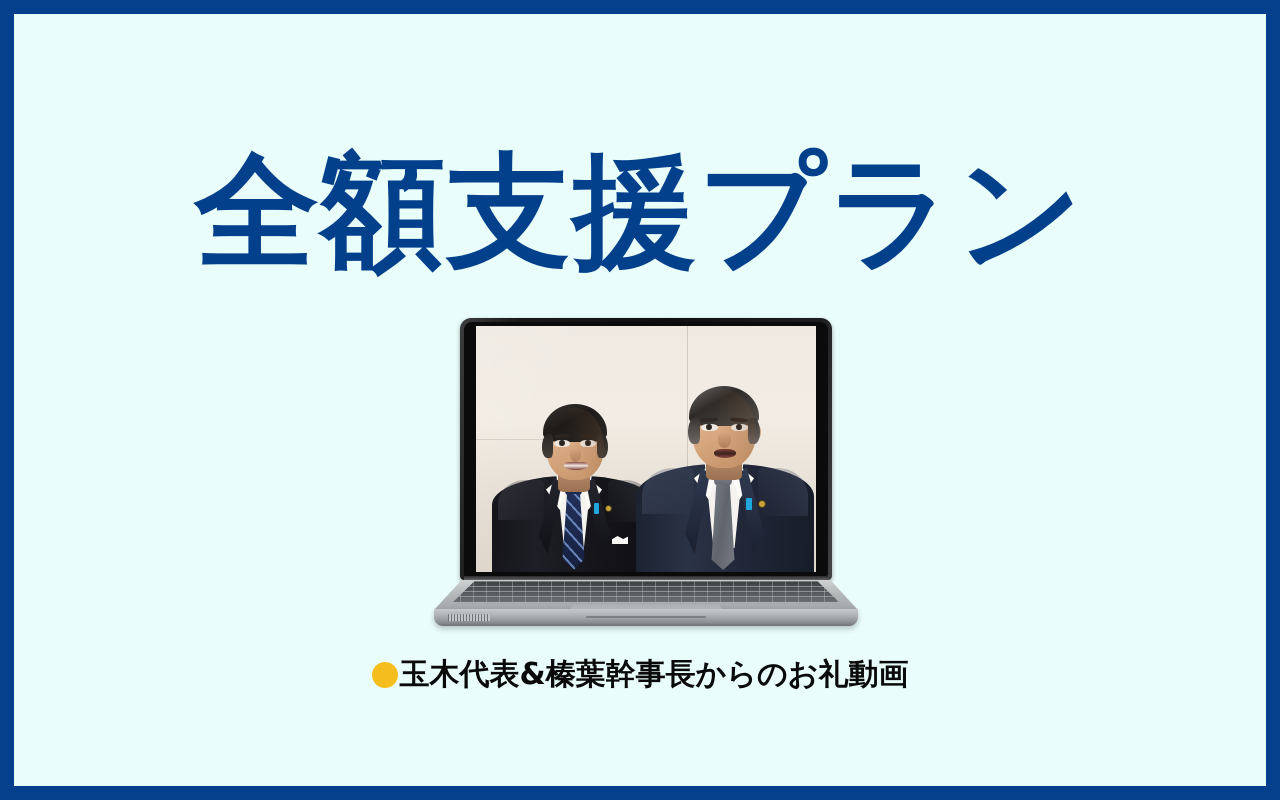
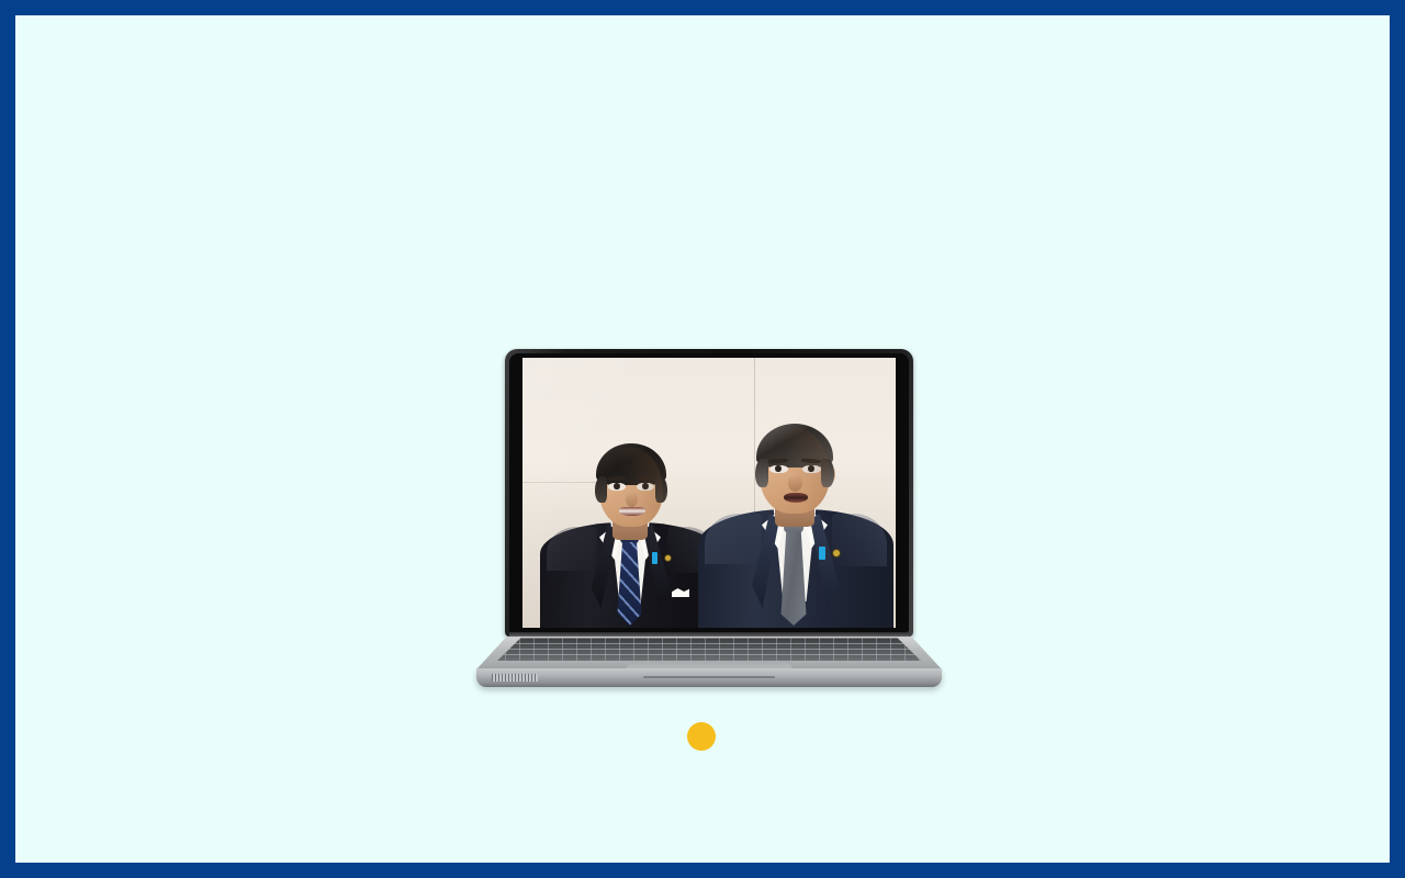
- 全額支援プラン
- 玉木代表&榛葉幹事長からのお礼動画
